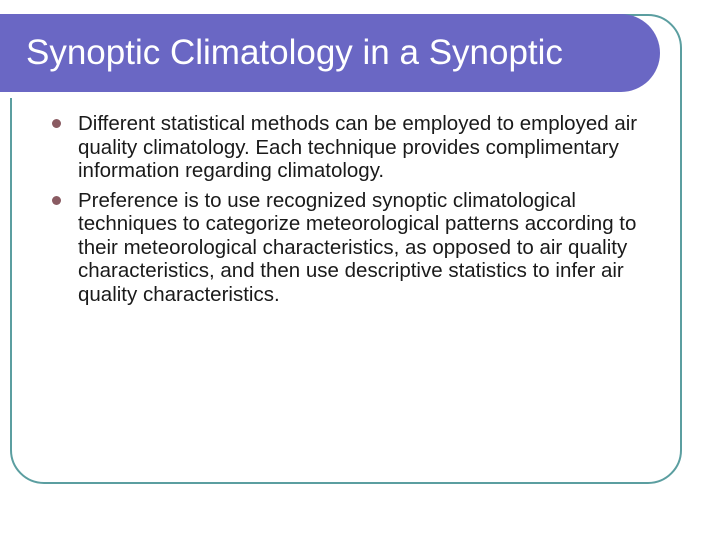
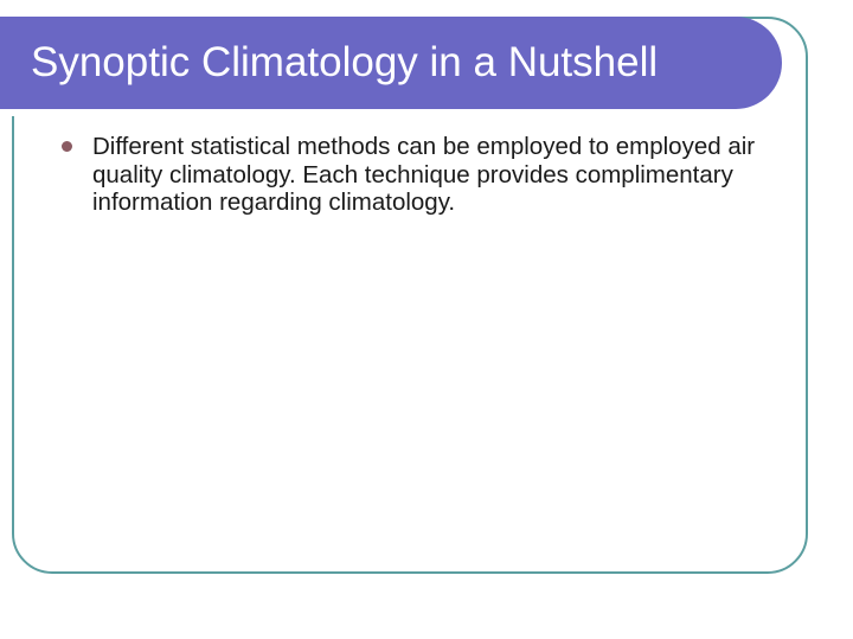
- Synoptic Climatology in a Synoptic
+ Synoptic Climatology in a Nutshell
  Different statistical methods can be employed to employed air quality climatology. Each technique provides complimentary information regarding climatology.
- Preference is to use recognized synoptic climatological techniques to categorize meteorological patterns according to their meteorological characteristics, as opposed to air quality characteristics, and then use descriptive statistics to infer air quality characteristics.
